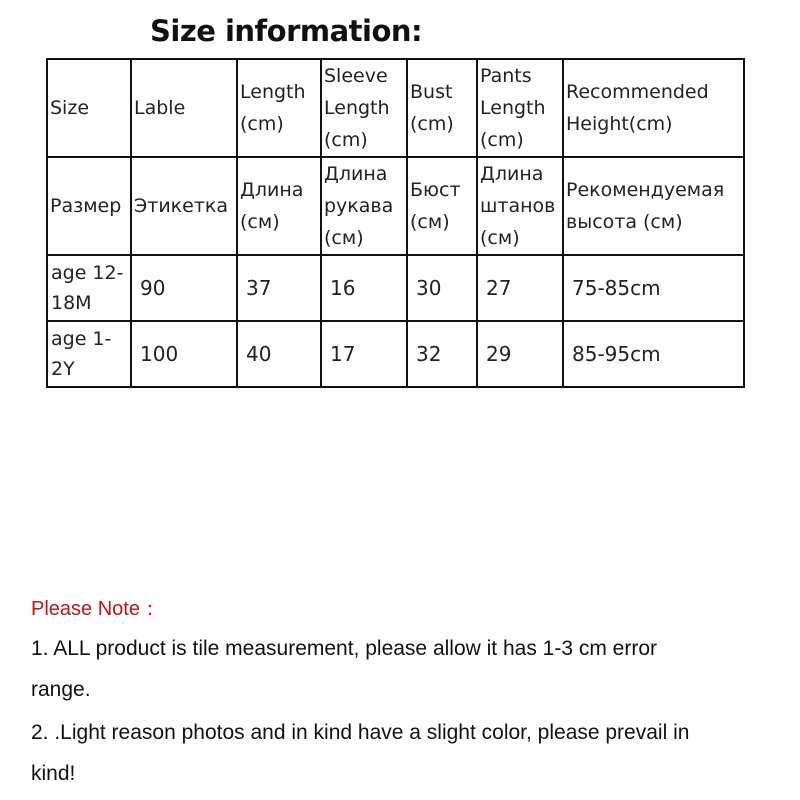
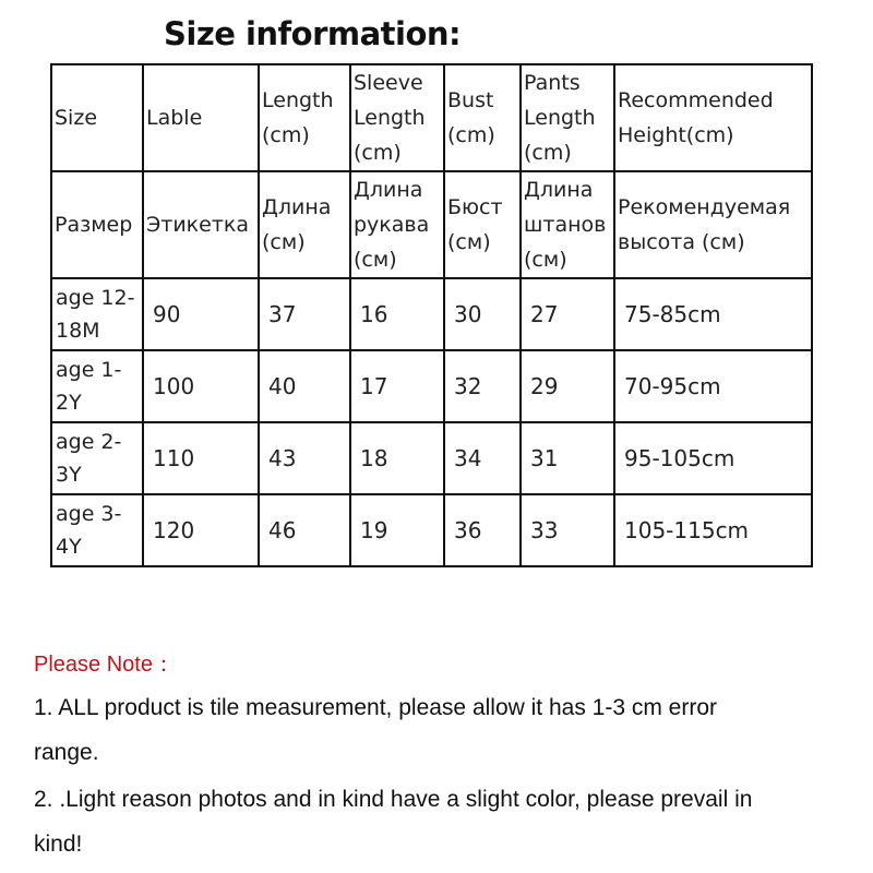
  Size information:
  Size	Lable	Length (cm)	Sleeve Length (cm)	Bust (cm)	Pants Length (cm)	Recommended Height(cm)
  Размер	Этикетка	Длина (см)	Длина рукава (см)	Бюст (см)	Длина штанов (см)	Рекомендуемая высота (см)
  age 12-18M	90	37	16	30	27	75-85cm
- age 1-2Y	100	40	17	32	29	85-95cm
+ age 1-2Y	100	40	17	32	29	70-95cm
+ age 2-3Y	110	43	18	34	31	95-105cm
+ age 3-4Y	120	46	19	36	33	105-115cm
  Please Note：
  1. ALL product is tile measurement, please allow it has 1-3 cm error
  range.
  2. .Light reason photos and in kind have a slight color, please prevail in
  kind!
